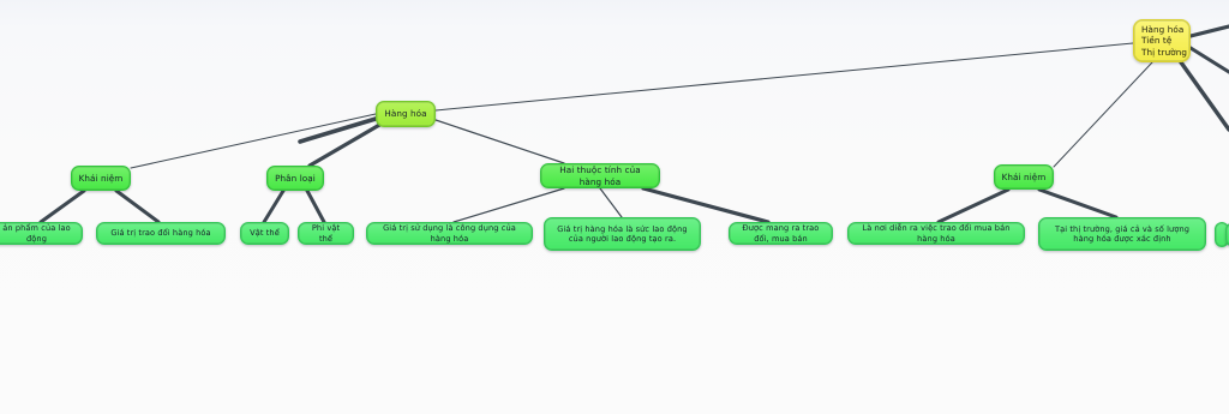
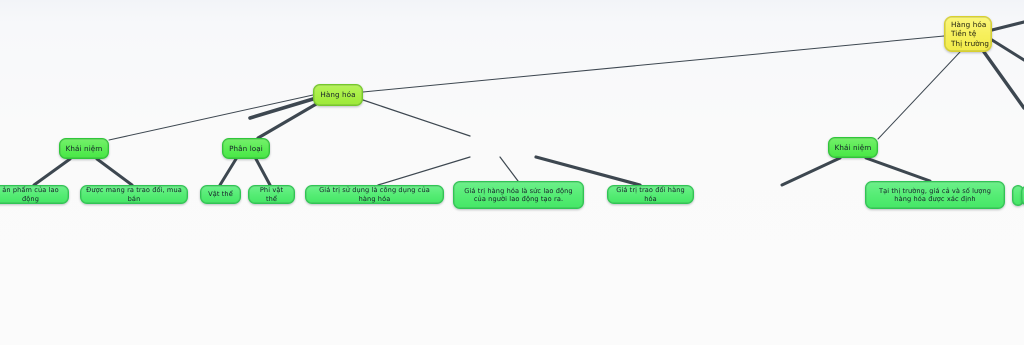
  Hàng hóa
  Tiền tệ
  Thị trường
  Hàng hóa
  Khái niệm
  Phân loại
- Hai thuộc tính của hàng hóa
  Khái niệm
  ản phẩm của lao động
- Giá trị trao đổi hàng hóa
+ Được mang ra trao đổi, mua bán
  Vật thể
  Phi vật thể
  Giá trị sử dụng là công dụng của hàng hóa
  Giá trị hàng hóa là sức lao động của người lao động tạo ra.
- Được mang ra trao đổi, mua bán
+ Giá trị trao đổi hàng hóa
- Là nơi diễn ra việc trao đổi mua bán hàng hóa
  Tại thị trường, giá cả và số lượng hàng hóa được xác định
